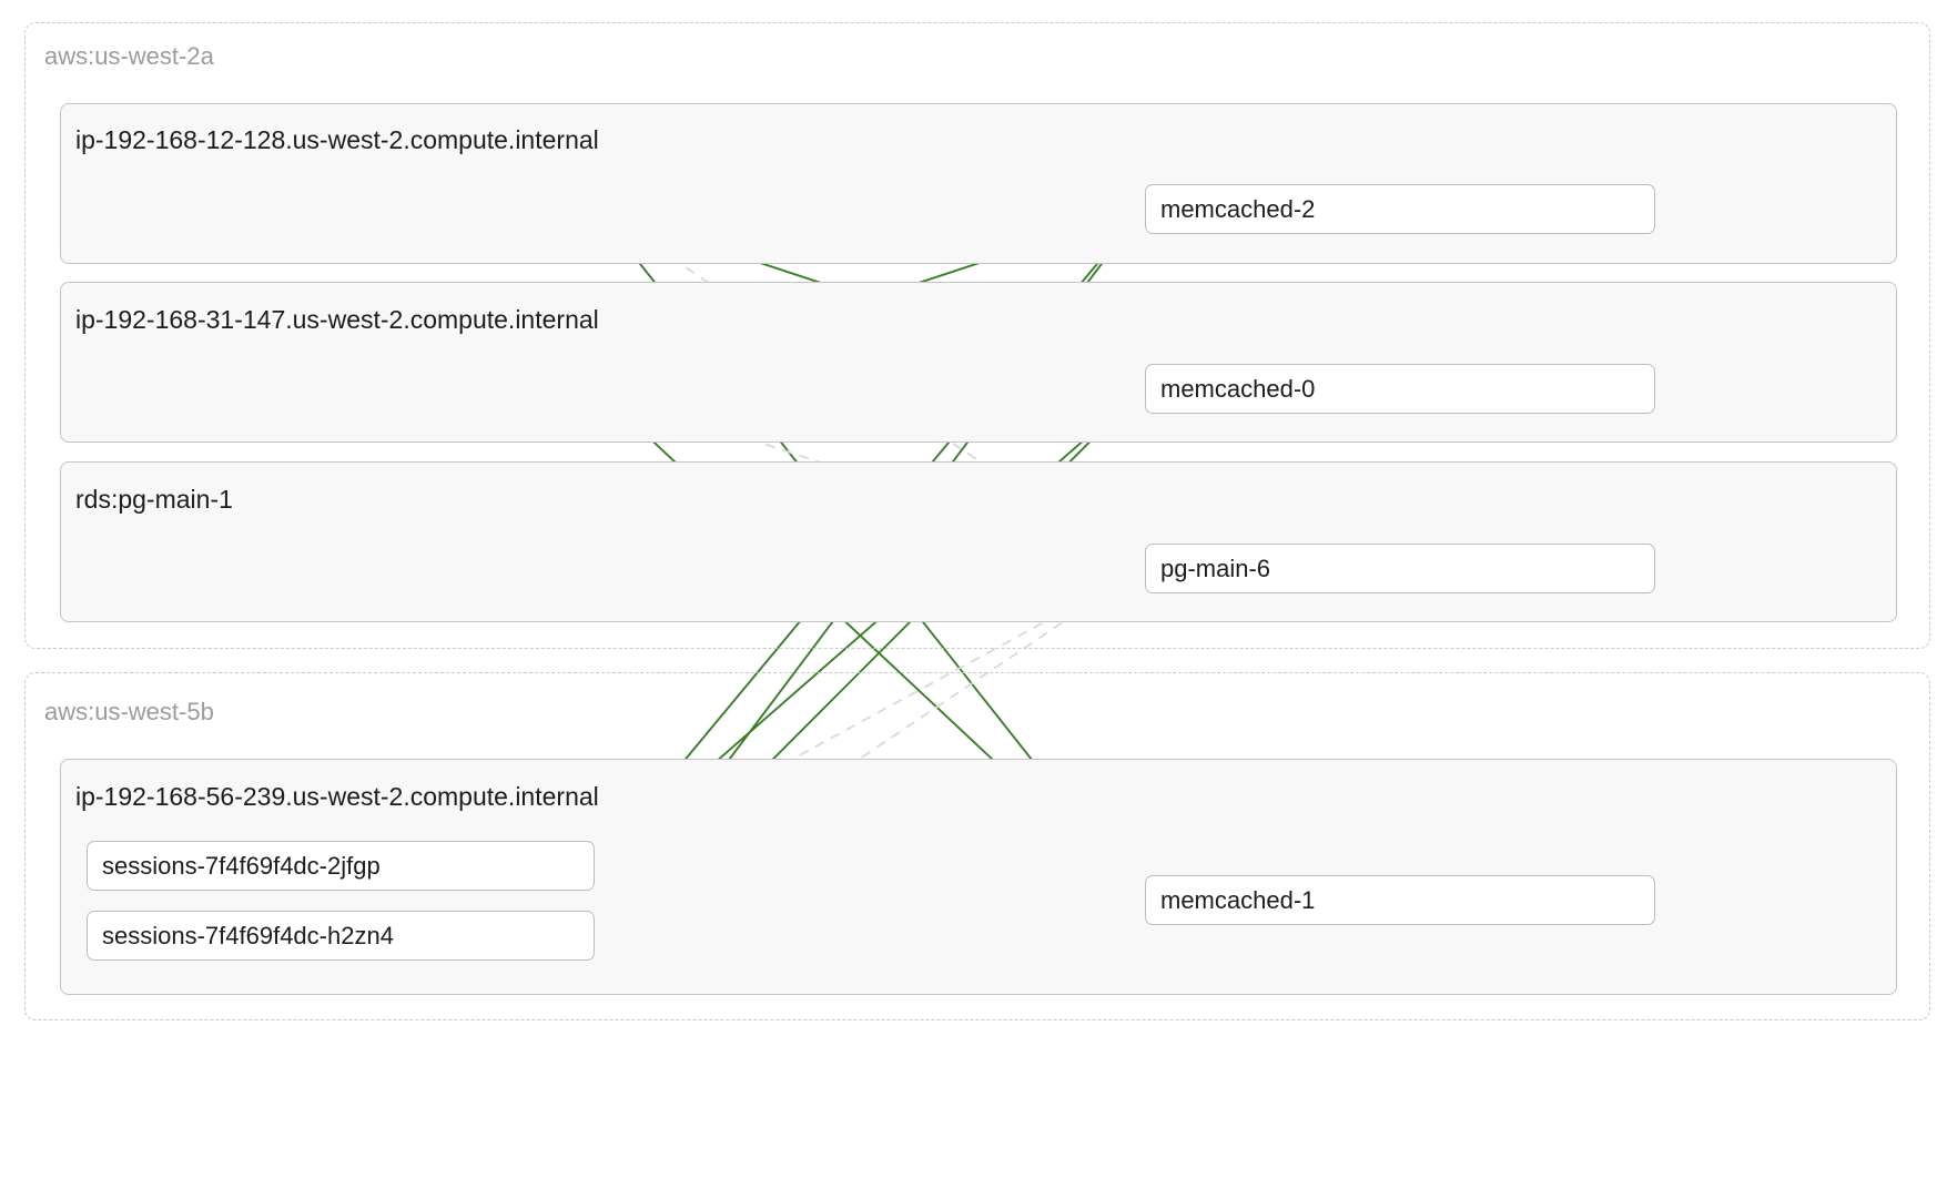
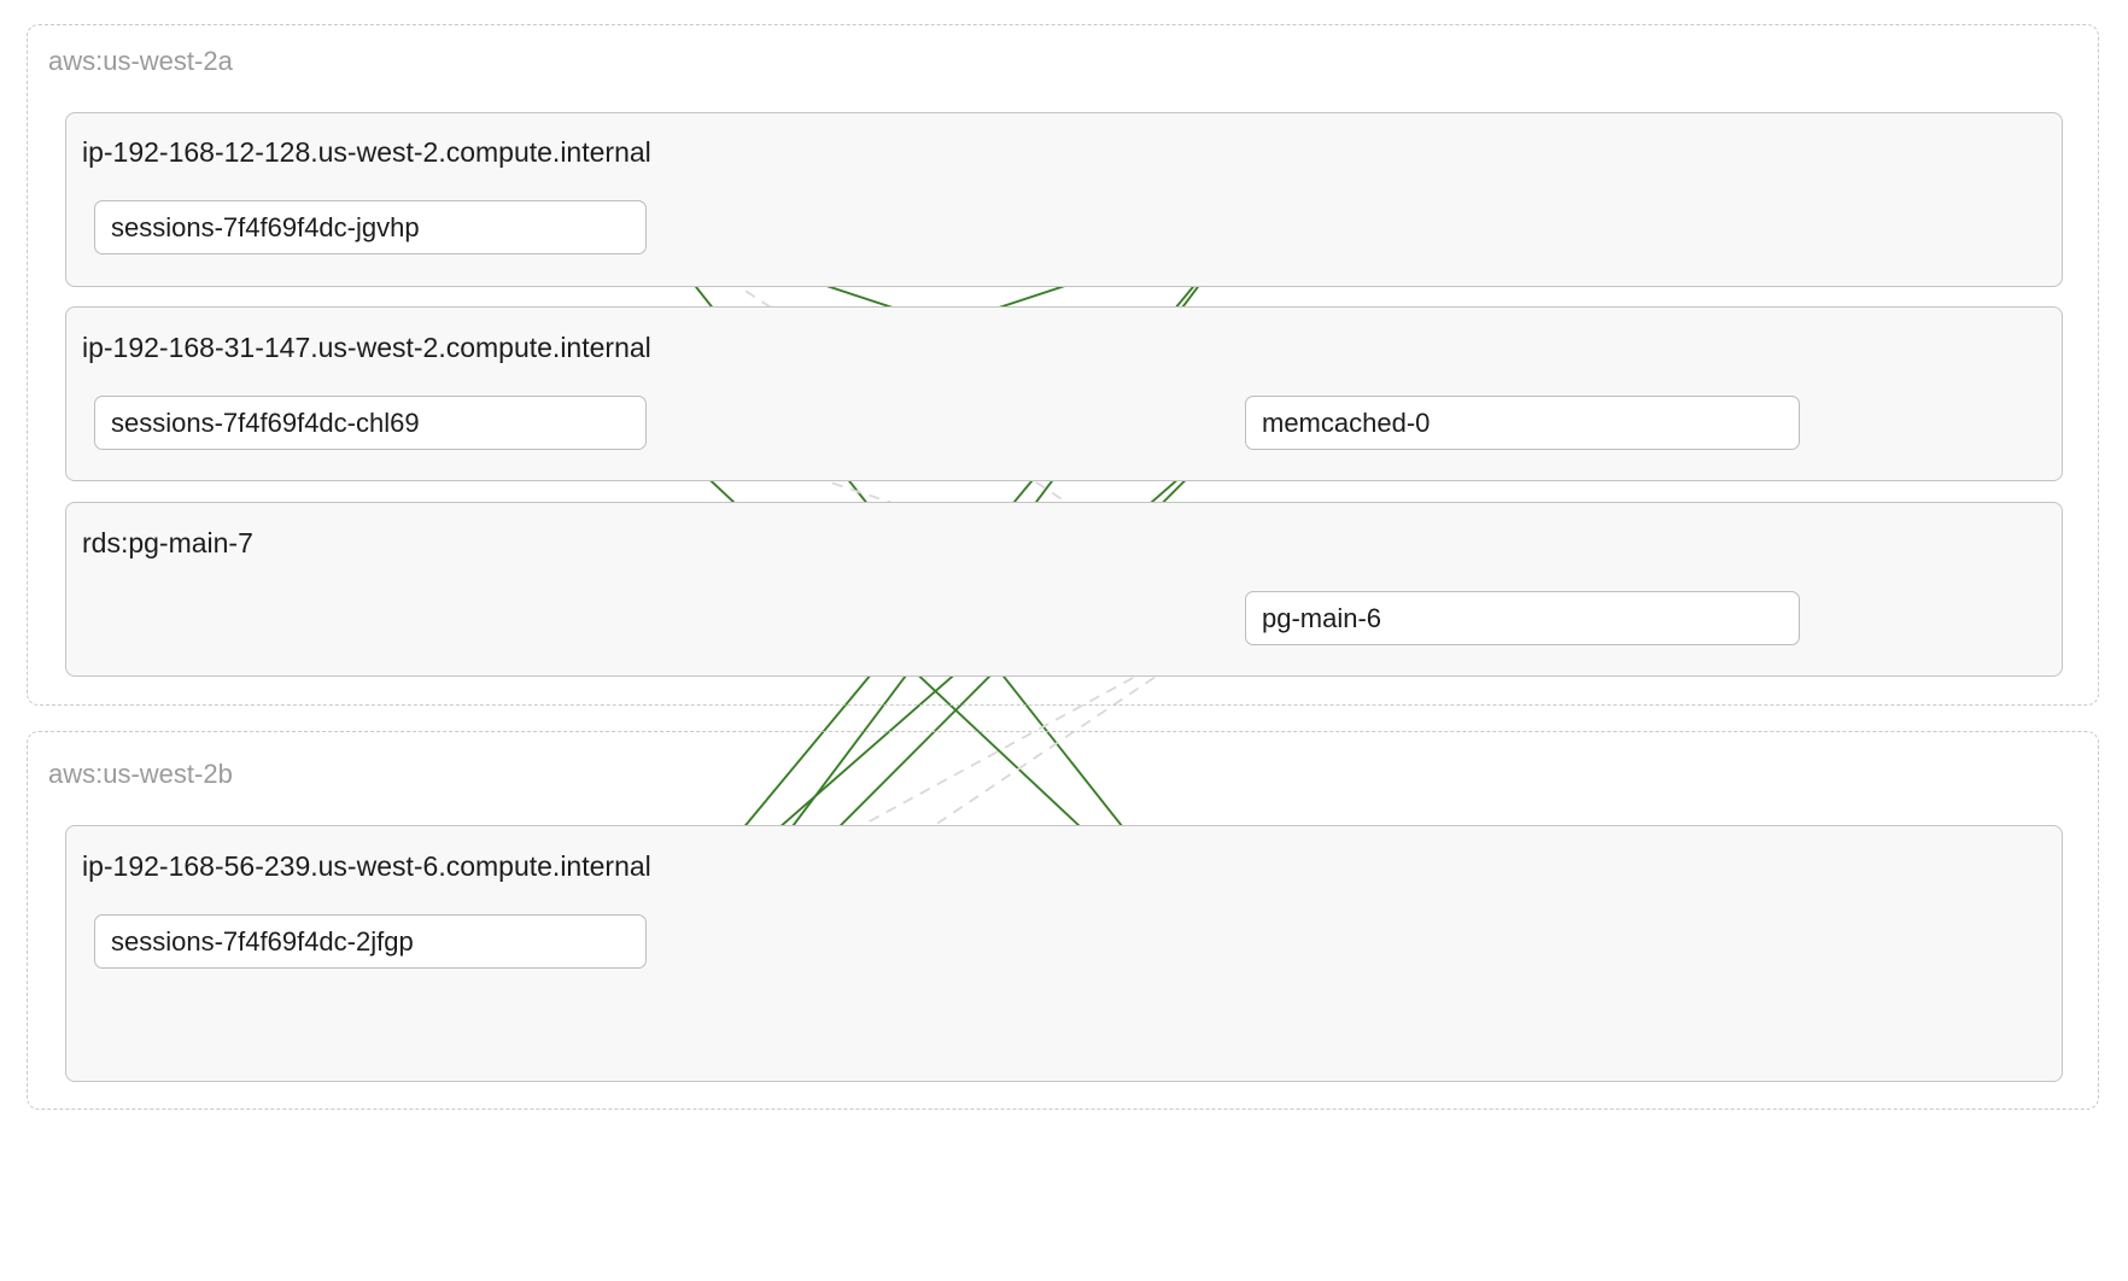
  aws:us-west-2a
- aws:us-west-5b
+ aws:us-west-2b
  ip-192-168-12-128.us-west-2.compute.internal
  ip-192-168-31-147.us-west-2.compute.internal
- rds:pg-main-1
+ rds:pg-main-7
- ip-192-168-56-239.us-west-2.compute.internal
+ ip-192-168-56-239.us-west-6.compute.internal
+ sessions-7f4f69f4dc-jgvhp
+ sessions-7f4f69f4dc-chl69
  sessions-7f4f69f4dc-2jfgp
- sessions-7f4f69f4dc-h2zn4
- memcached-2
  memcached-0
  pg-main-6
- memcached-1
